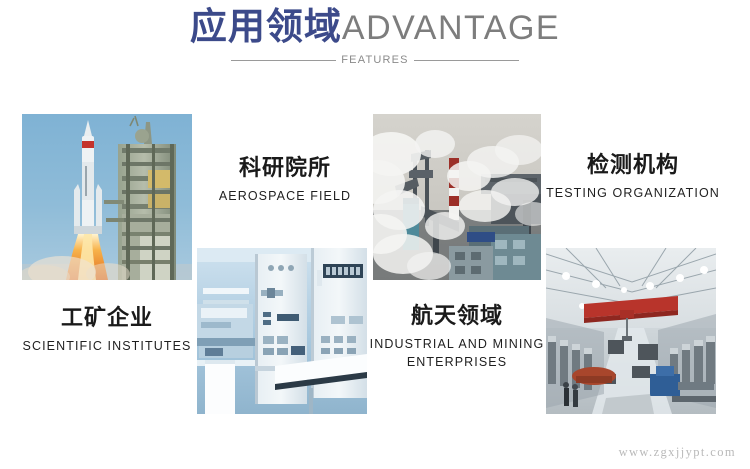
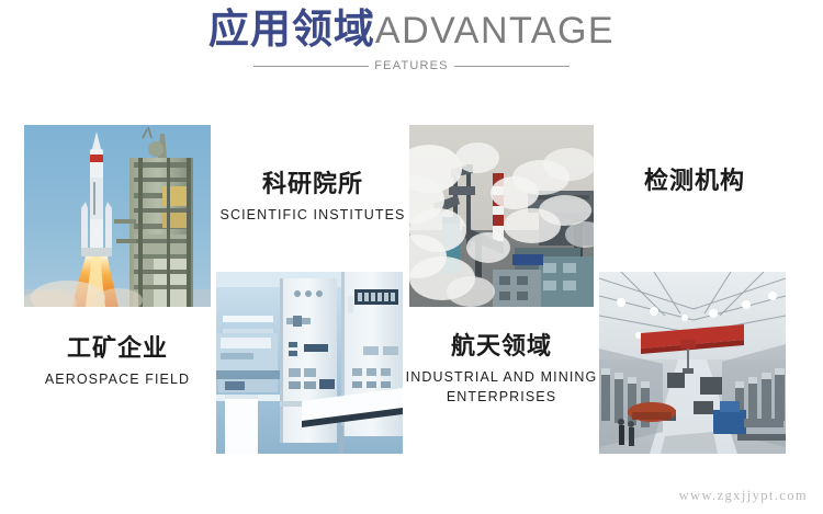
  应用领域ADVANTAGE
  FEATURES
  工矿企业
- SCIENTIFIC INSTITUTES
+ AEROSPACE FIELD
  科研院所
- AEROSPACE FIELD
+ SCIENTIFIC INSTITUTES
  航天领域
  INDUSTRIAL AND MINING ENTERPRISES
  检测机构
- TESTING ORGANIZATION
  www.zgxjjypt.com
